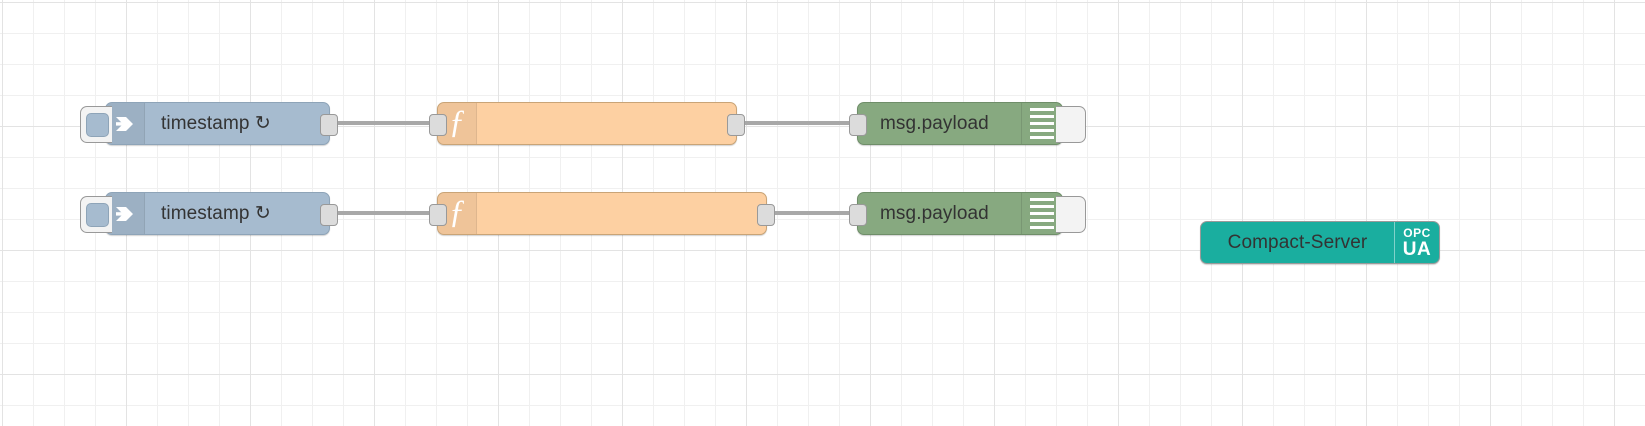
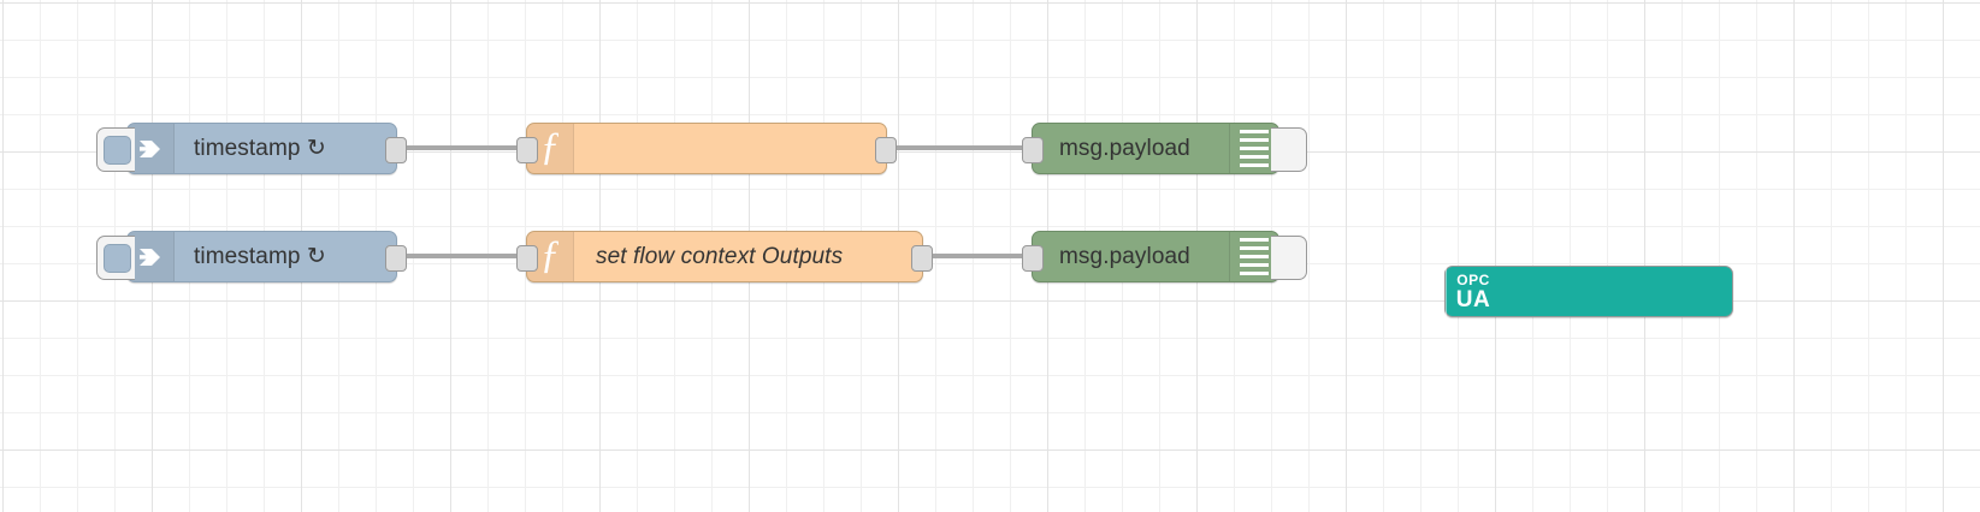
  timestamp ↻
  ƒ
  msg.payload
  timestamp ↻
  ƒ
+ set flow context Outputs
  msg.payload
- Compact-Server
  OPC
  UA
